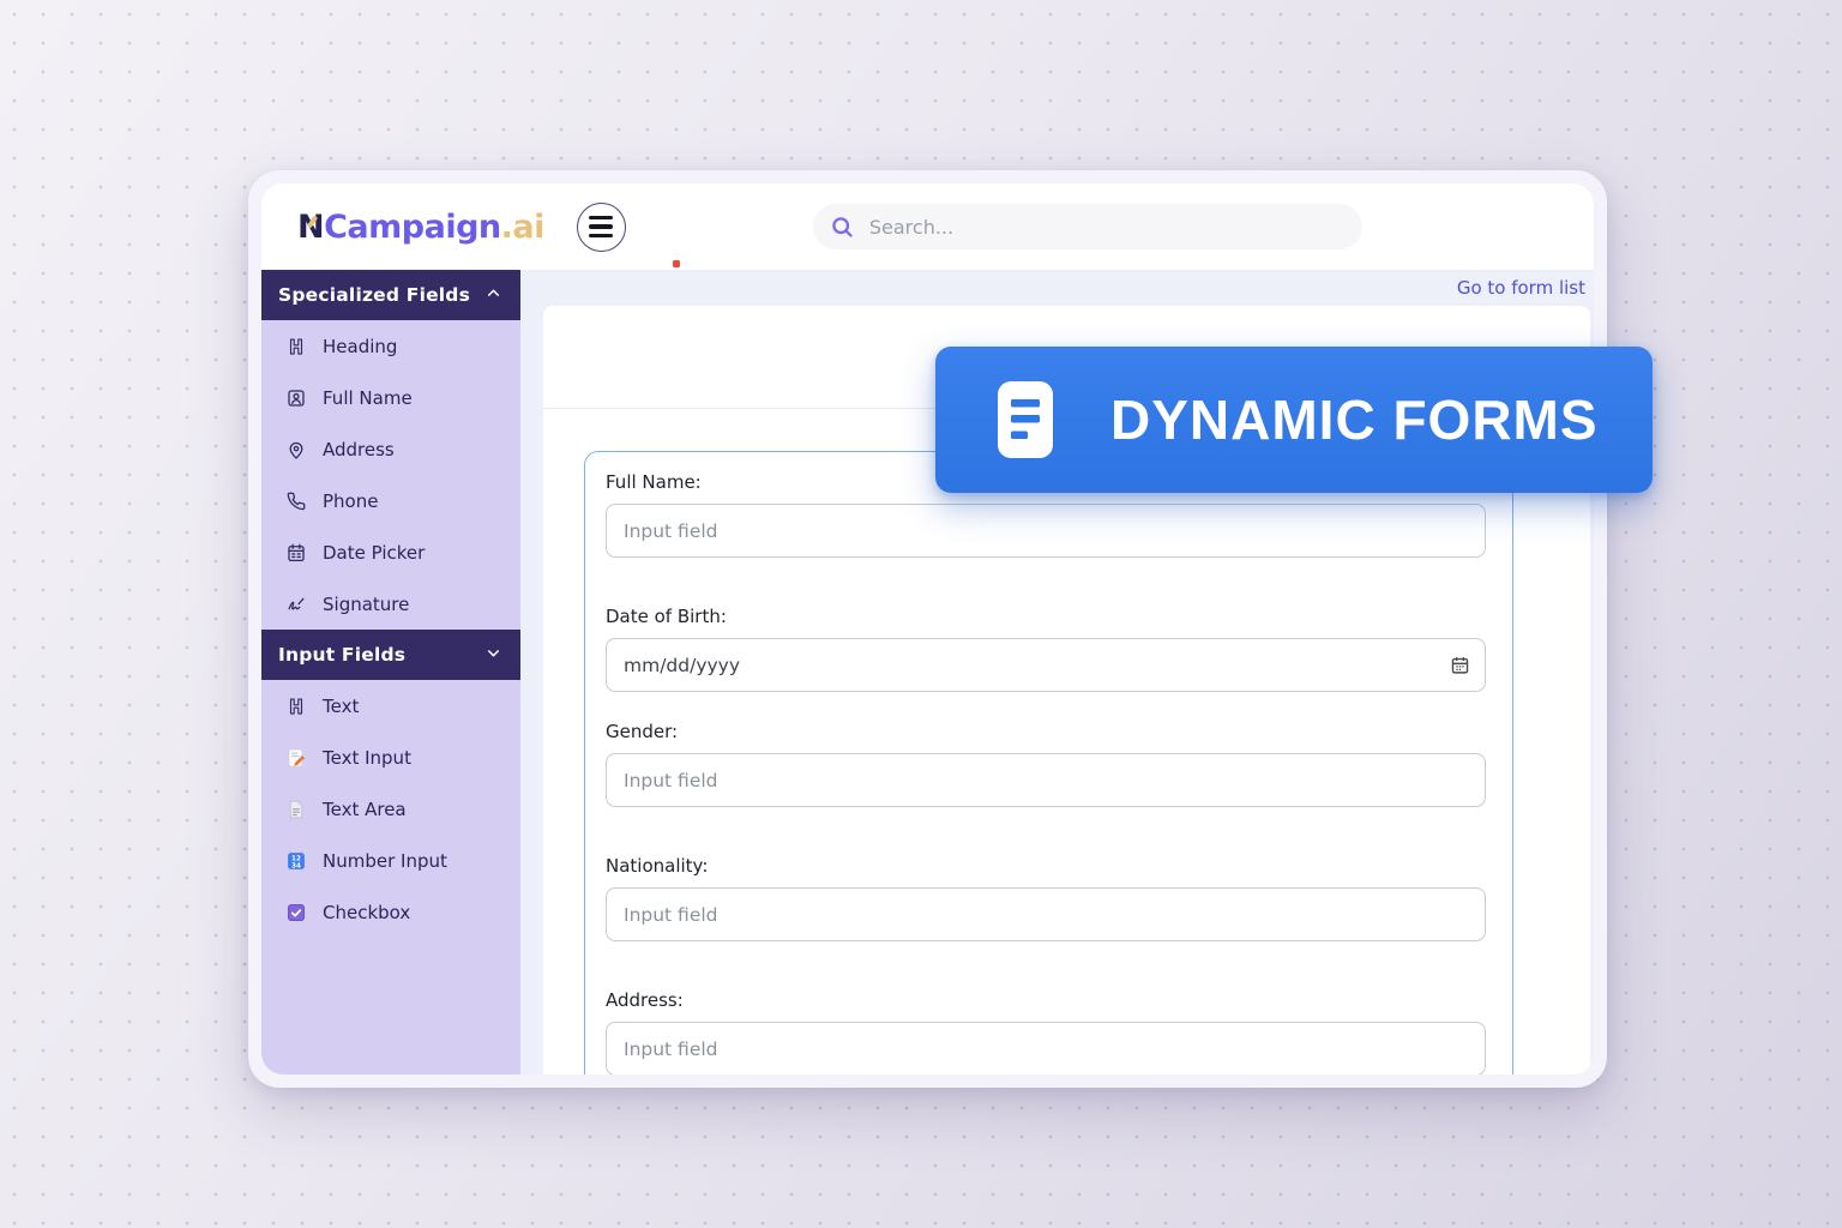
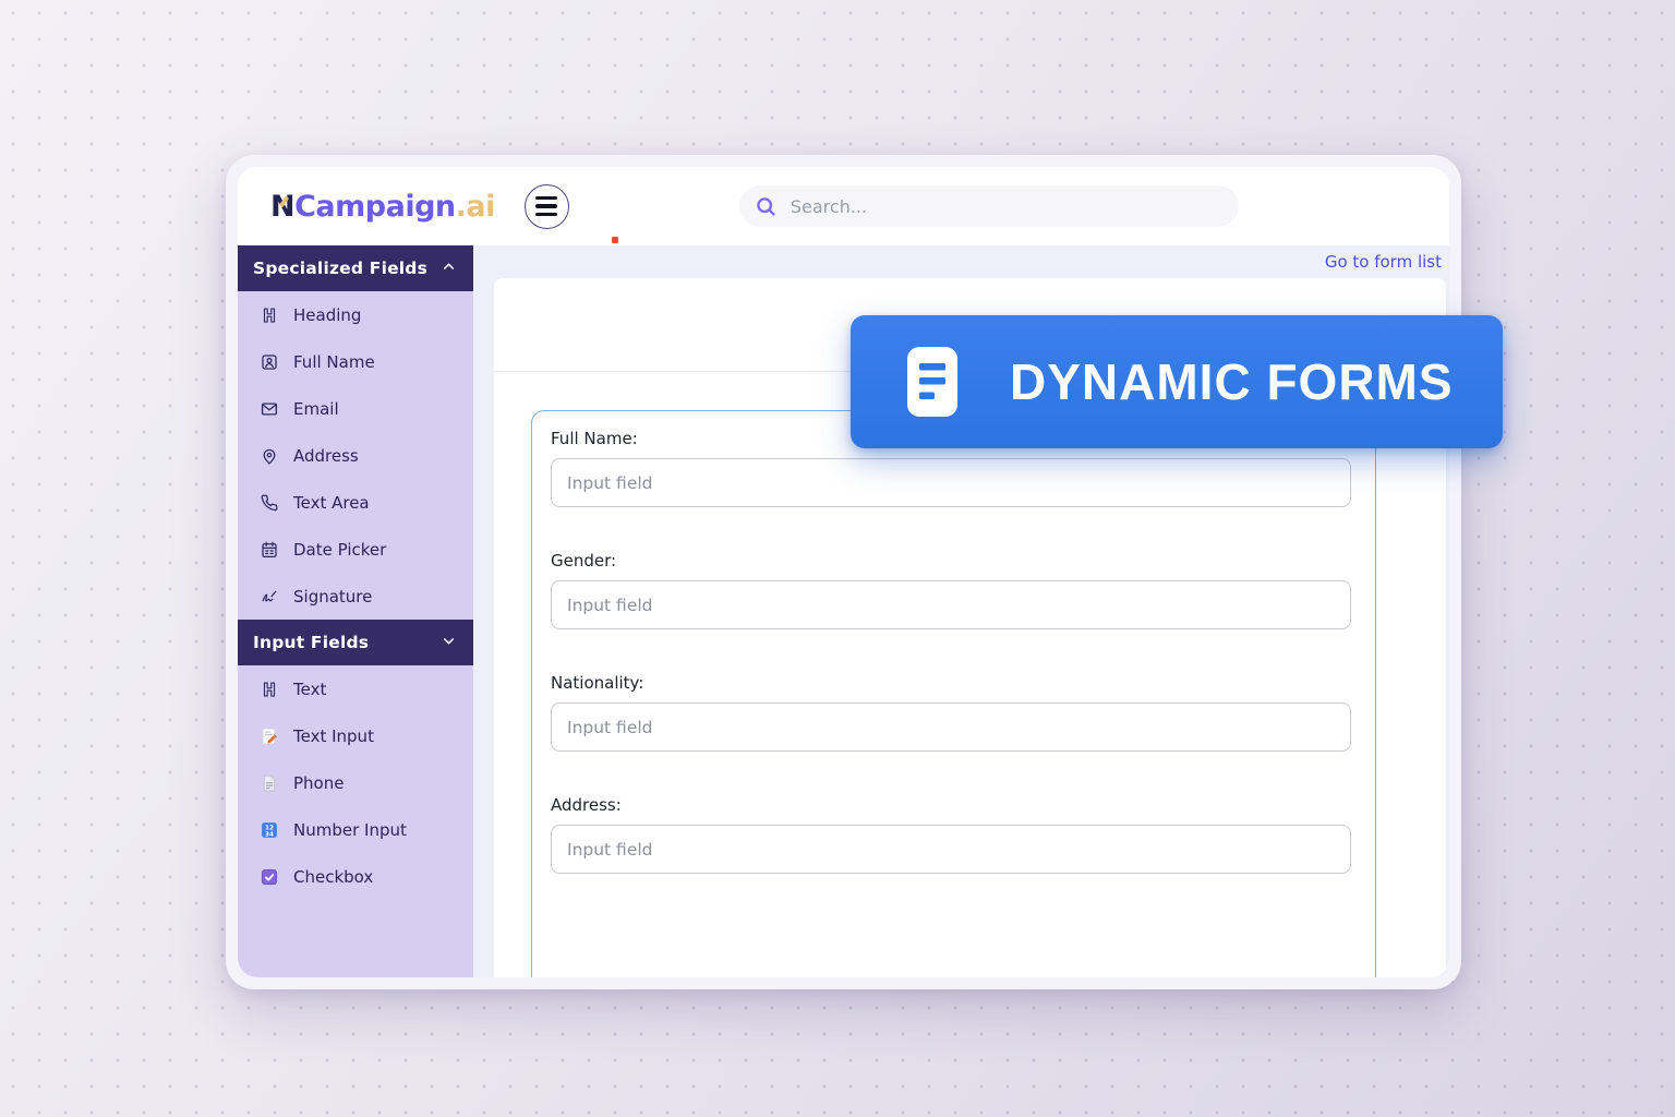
  Campaign.ai
  Search...
  Specialized Fields
  Heading
  Full Name
+ Email
  Address
- Phone
+ Text Area
  Date Picker
  Signature
  Input Fields
  Text
  Text Input
- Text Area
+ Phone
  Number Input
  Checkbox
  Go to form list
  Full Name:
  Input field
- Date of Birth:
- mm/dd/yyyy
  Gender:
  Input field
  Nationality:
  Input field
  Address:
  Input field
  DYNAMIC FORMS
